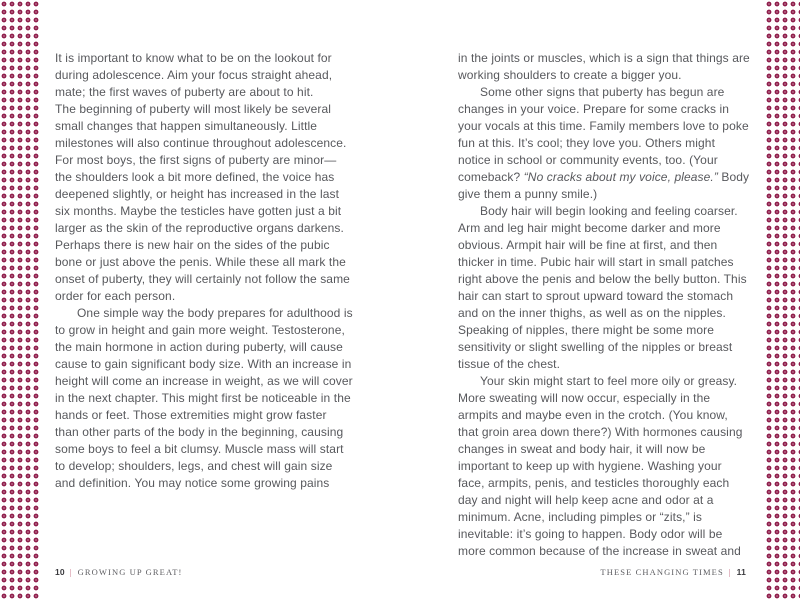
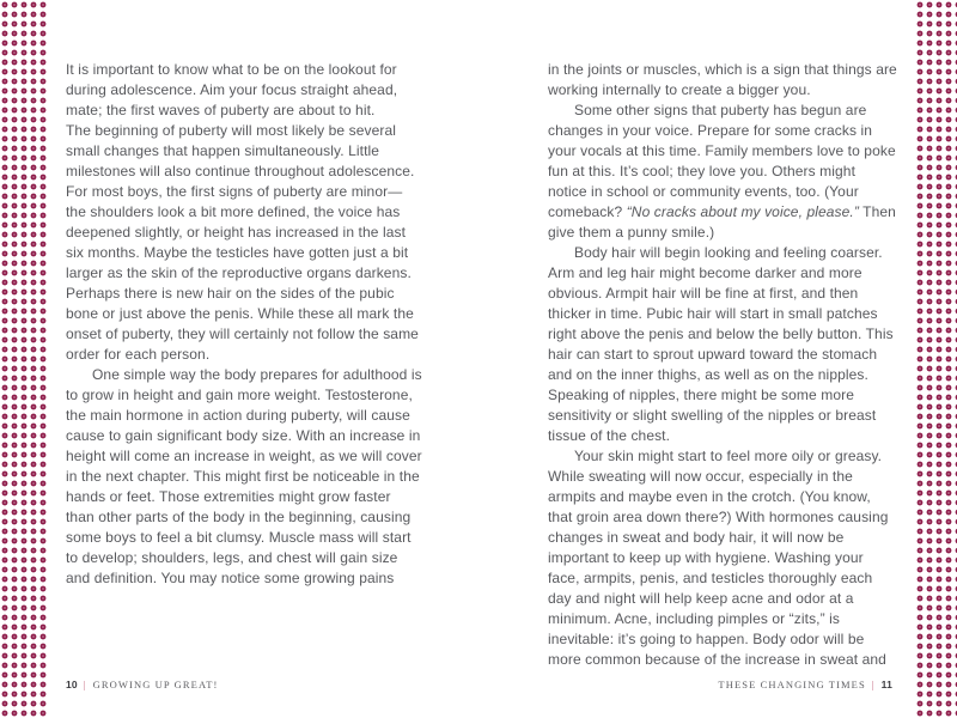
  It is important to know what to be on the lookout for during adolescence. Aim your focus straight ahead, mate; the first waves of puberty are about to hit.
  The beginning of puberty will most likely be several small changes that happen simultaneously. Little milestones will also continue throughout adolescence. For most boys, the first signs of puberty are minor—the shoulders look a bit more defined, the voice has deepened slightly, or height has increased in the last six months. Maybe the testicles have gotten just a bit larger as the skin of the reproductive organs darkens. Perhaps there is new hair on the sides of the pubic bone or just above the penis. While these all mark the onset of puberty, they will certainly not follow the same order for each person.
  One simple way the body prepares for adulthood is to grow in height and gain more weight. Testosterone, the main hormone in action during puberty, will cause cause to gain significant body size. With an increase in height will come an increase in weight, as we will cover in the next chapter. This might first be noticeable in the hands or feet. Those extremities might grow faster than other parts of the body in the beginning, causing some boys to feel a bit clumsy. Muscle mass will start to develop; shoulders, legs, and chest will gain size and definition. You may notice some growing pains
- in the joints or muscles, which is a sign that things are working shoulders to create a bigger you.
+ in the joints or muscles, which is a sign that things are working internally to create a bigger you.
- Some other signs that puberty has begun are changes in your voice. Prepare for some cracks in your vocals at this time. Family members love to poke fun at this. It’s cool; they love you. Others might notice in school or community events, too. (Your comeback? “No cracks about my voice, please.” Body give them a punny smile.)
+ Some other signs that puberty has begun are changes in your voice. Prepare for some cracks in your vocals at this time. Family members love to poke fun at this. It’s cool; they love you. Others might notice in school or community events, too. (Your comeback? “No cracks about my voice, please.” Then give them a punny smile.)
  Body hair will begin looking and feeling coarser. Arm and leg hair might become darker and more obvious. Armpit hair will be fine at first, and then thicker in time. Pubic hair will start in small patches right above the penis and below the belly button. This hair can start to sprout upward toward the stomach and on the inner thighs, as well as on the nipples. Speaking of nipples, there might be some more sensitivity or slight swelling of the nipples or breast tissue of the chest.
- Your skin might start to feel more oily or greasy. More sweating will now occur, especially in the armpits and maybe even in the crotch. (You know, that groin area down there?) With hormones causing changes in sweat and body hair, it will now be important to keep up with hygiene. Washing your face, armpits, penis, and testicles thoroughly each day and night will help keep acne and odor at a minimum. Acne, including pimples or “zits,” is inevitable: it’s going to happen. Body odor will be more common because of the increase in sweat and
+ Your skin might start to feel more oily or greasy. While sweating will now occur, especially in the armpits and maybe even in the crotch. (You know, that groin area down there?) With hormones causing changes in sweat and body hair, it will now be important to keep up with hygiene. Washing your face, armpits, penis, and testicles thoroughly each day and night will help keep acne and odor at a minimum. Acne, including pimples or “zits,” is inevitable: it’s going to happen. Body odor will be more common because of the increase in sweat and
  10 | GROWING UP GREAT!
  THESE CHANGING TIMES | 11
